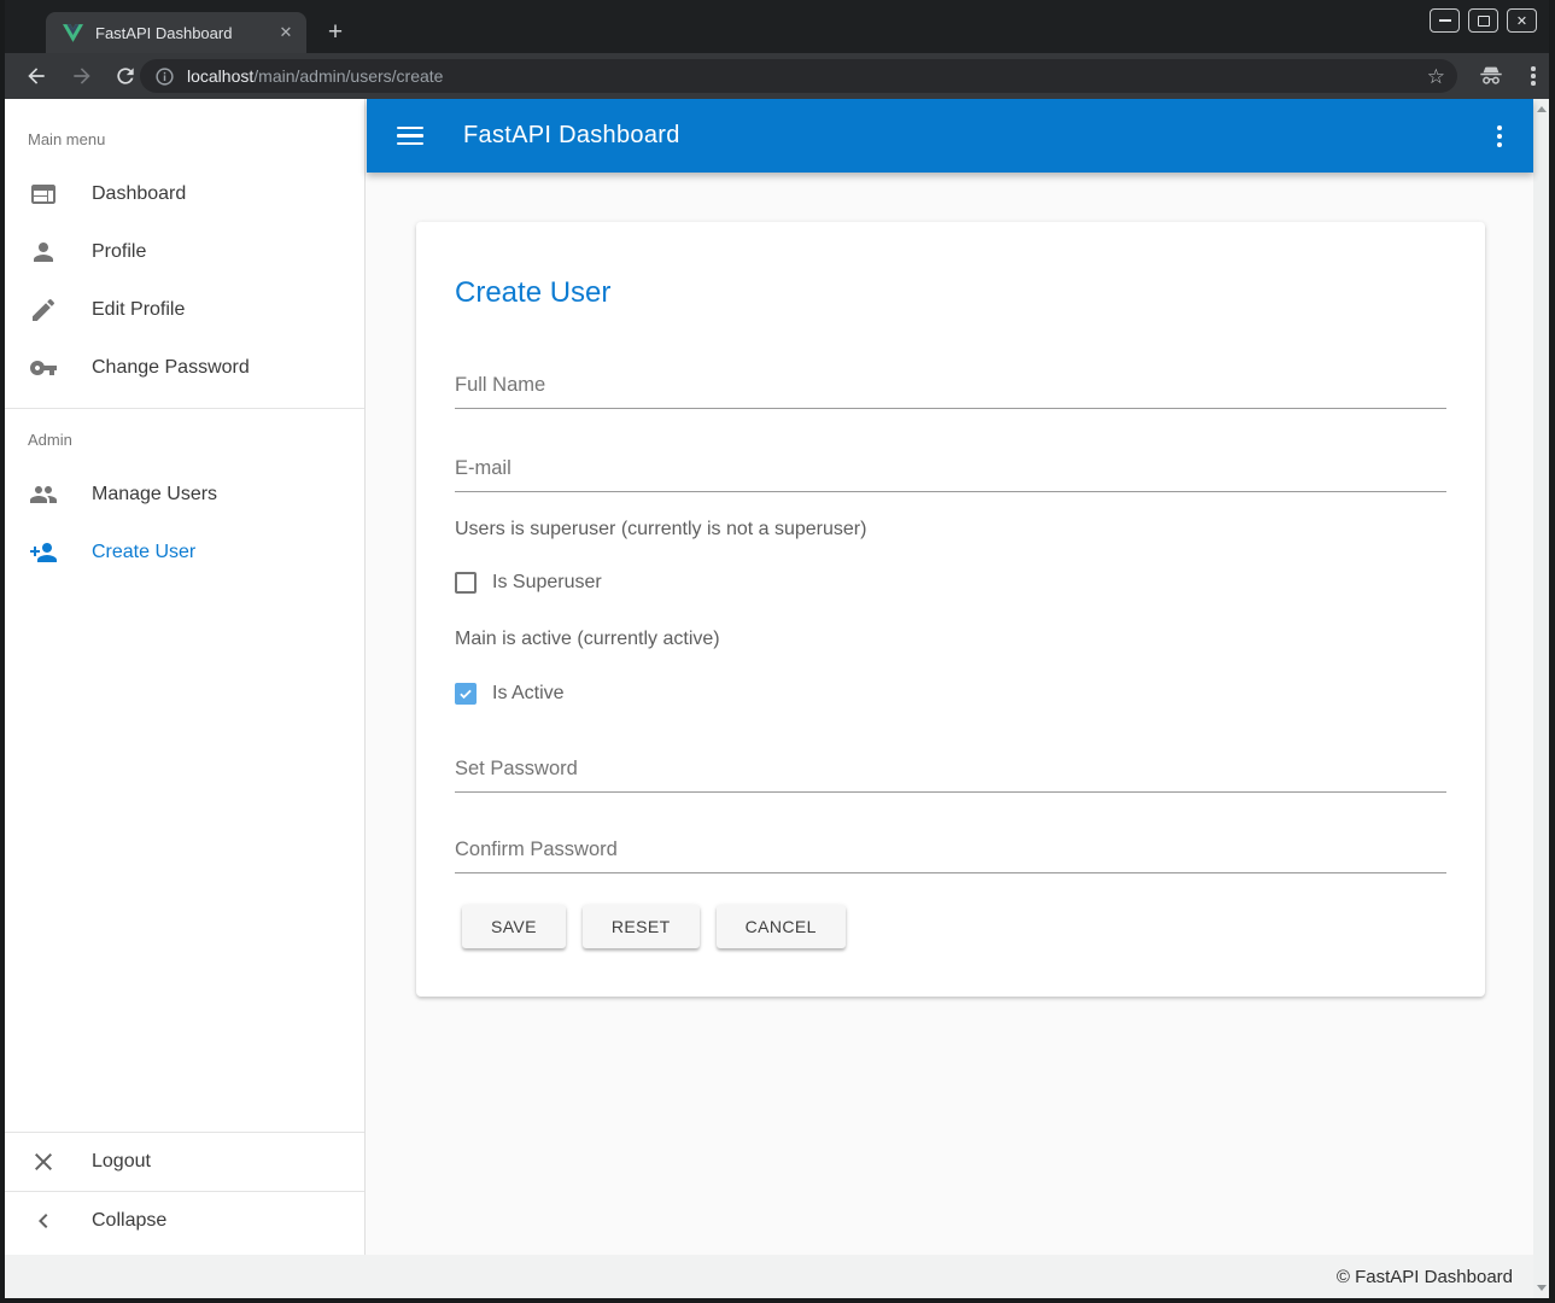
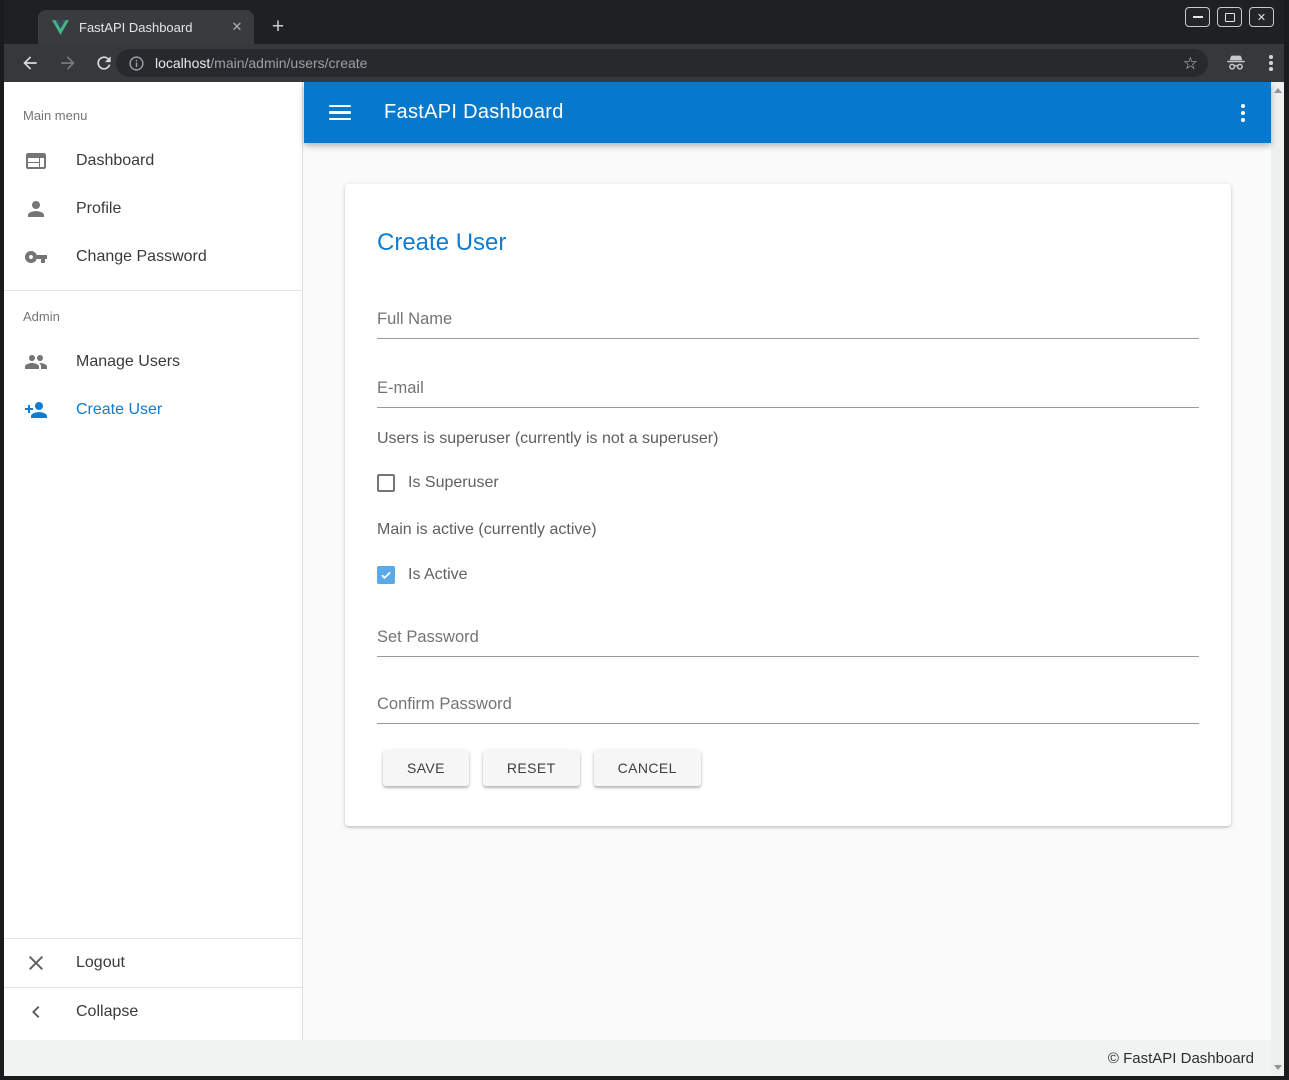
  FastAPI Dashboard
  ✕
  +
  ✕
  localhost
  /main/admin/users/create
  ☆
  Main menu
  Dashboard
  Profile
- Edit Profile
  Change Password
  Admin
  Manage Users
  Create User
  Logout
  Collapse
  FastAPI Dashboard
  Create User
  Full Name
  E-mail
  Users is superuser (currently is not a superuser)
  Is Superuser
  Main is active (currently active)
  Is Active
  Set Password
  Confirm Password
  SAVE
  RESET
  CANCEL
  © FastAPI Dashboard
